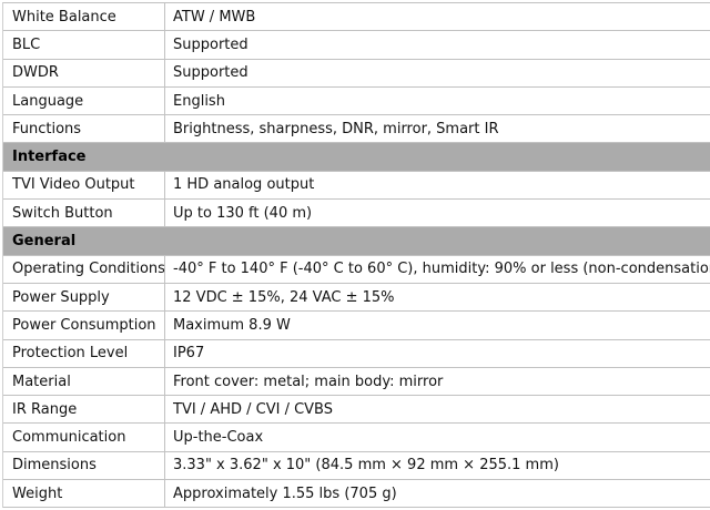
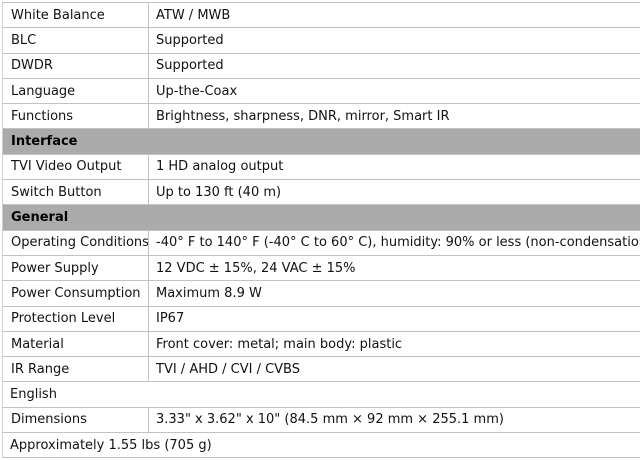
  White Balance
  ATW / MWB
  BLC
  Supported
  DWDR
  Supported
  Language
- English
+ Up-the-Coax
  Functions
  Brightness, sharpness, DNR, mirror, Smart IR
  Interface
  TVI Video Output
  1 HD analog output
  Switch Button
  Up to 130 ft (40 m)
  General
  Operating Conditions
  -40° F to 140° F (-40° C to 60° C), humidity: 90% or less (non-condensatio
  Power Supply
  12 VDC ± 15%, 24 VAC ± 15%
  Power Consumption
  Maximum 8.9 W
  Protection Level
  IP67
  Material
- Front cover: metal; main body: mirror
+ Front cover: metal; main body: plastic
  IR Range
  TVI / AHD / CVI / CVBS
- Communication
- Up-the-Coax
+ English
  Dimensions
  3.33" x 3.62" x 10" (84.5 mm × 92 mm × 255.1 mm)
- Weight
  Approximately 1.55 lbs (705 g)
